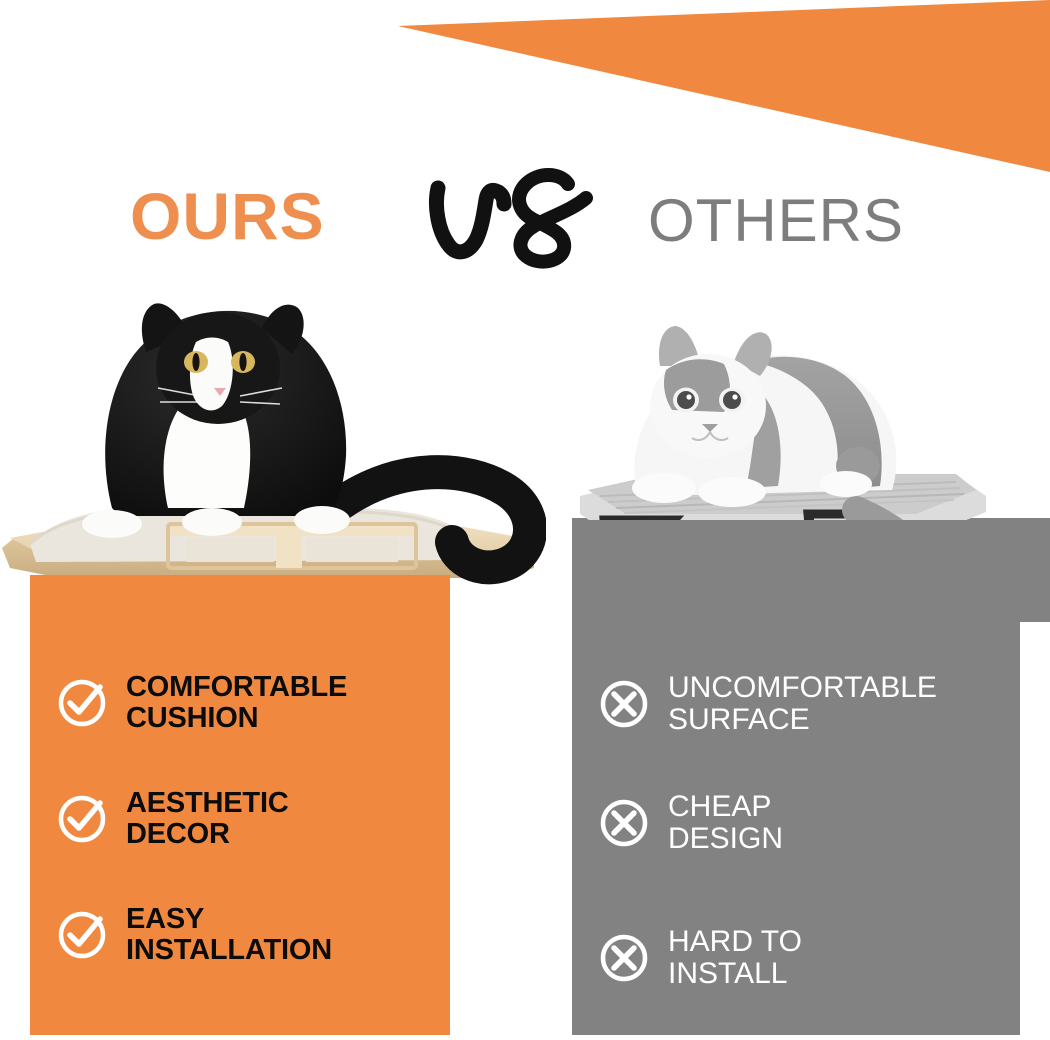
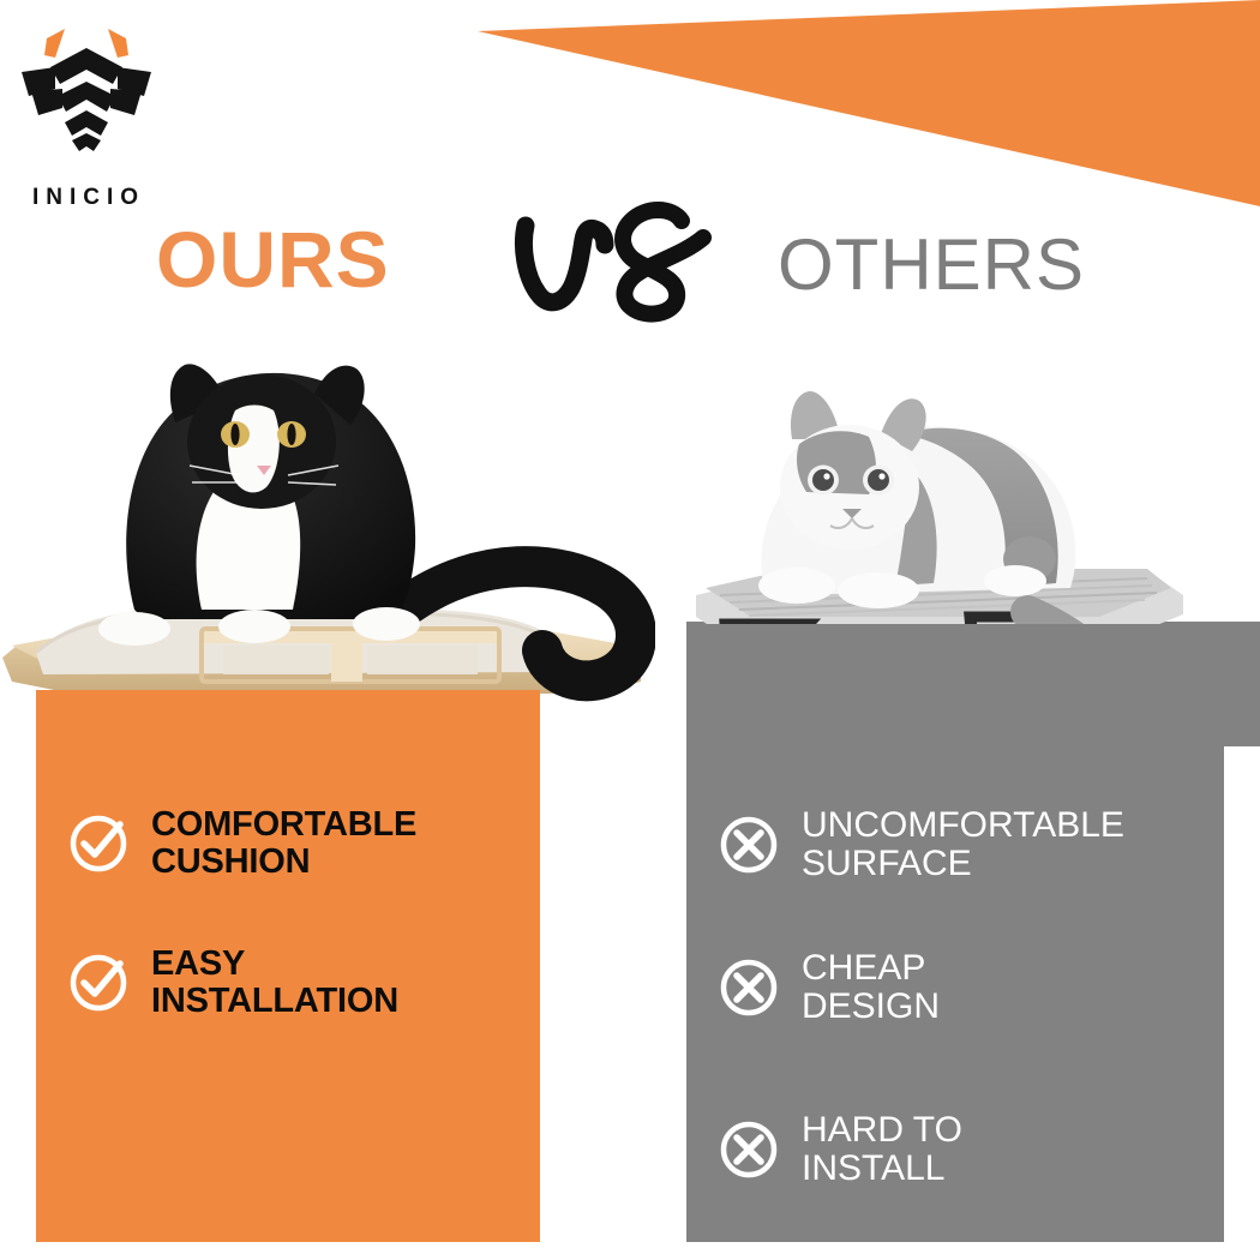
+ INICIO
  OURS
  OTHERS
  COMFORTABLE
  CUSHION
- AESTHETIC
- DECOR
  EASY
  INSTALLATION
  UNCOMFORTABLE
  SURFACE
  CHEAP
  DESIGN
  HARD TO
  INSTALL
